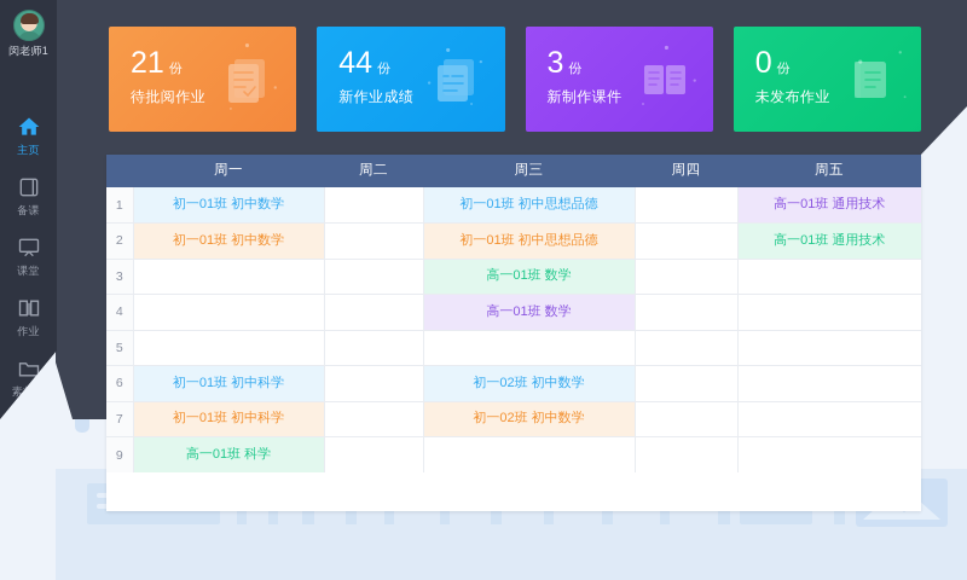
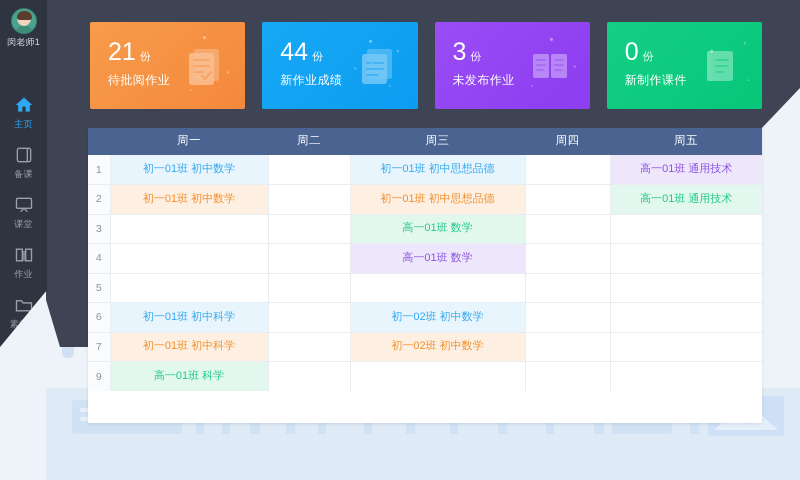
  闵老师1
  主页
  备课
  课堂
  作业
  21
  份
  待批阅作业
  44
  份
  新作业成绩
  3
  份
- 新制作课件
+ 未发布作业
  0
  份
- 未发布作业
+ 新制作课件
  	周一	周二	周三	周四	周五
  1	初一01班 初中数学		初一01班 初中思想品德		高一01班 通用技术
  2	初一01班 初中数学		初一01班 初中思想品德		高一01班 通用技术
  3			高一01班 数学
  4			高一01班 数学
  5
  6	初一01班 初中科学		初一02班 初中数学
  7	初一01班 初中科学		初一02班 初中数学
  9	高一01班 科学
